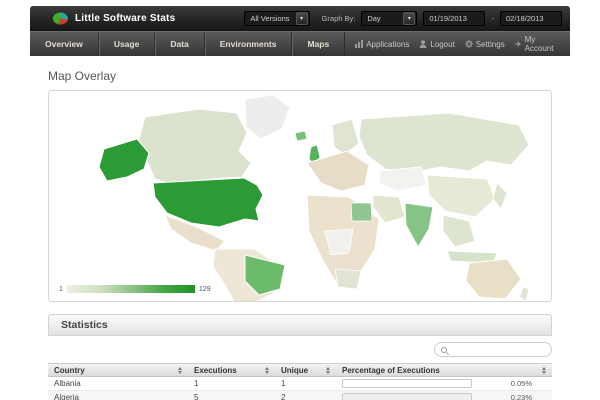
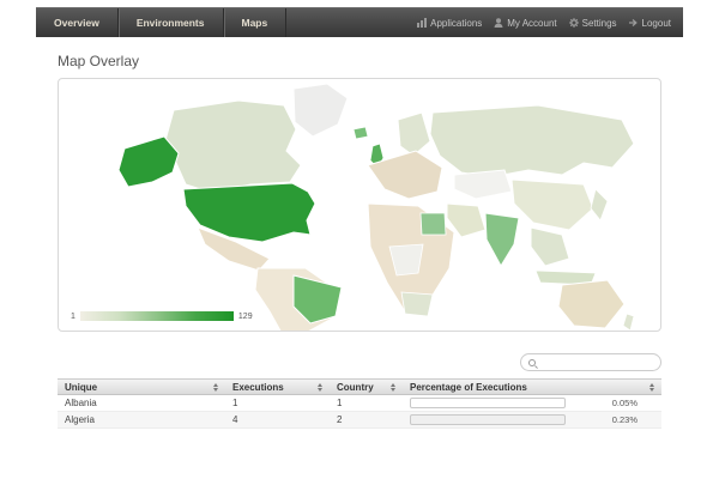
- Little Software Stats
- All Versions
- Graph By:
- Day
- 01/19/2013
- -
- 02/18/2013
  Overview
- Usage
- Data
  Environments
  Maps
  Applications
- Logout
+ My Account
  Settings
- My Account
+ Logout
  Map Overlay
- Statistics
- Country
+ Unique
  Executions
- Unique
+ Country
  Percentage of Executions
  Albania
  1
  1
  0.05%
  Algeria
- 5
+ 4
  2
  0.23%
